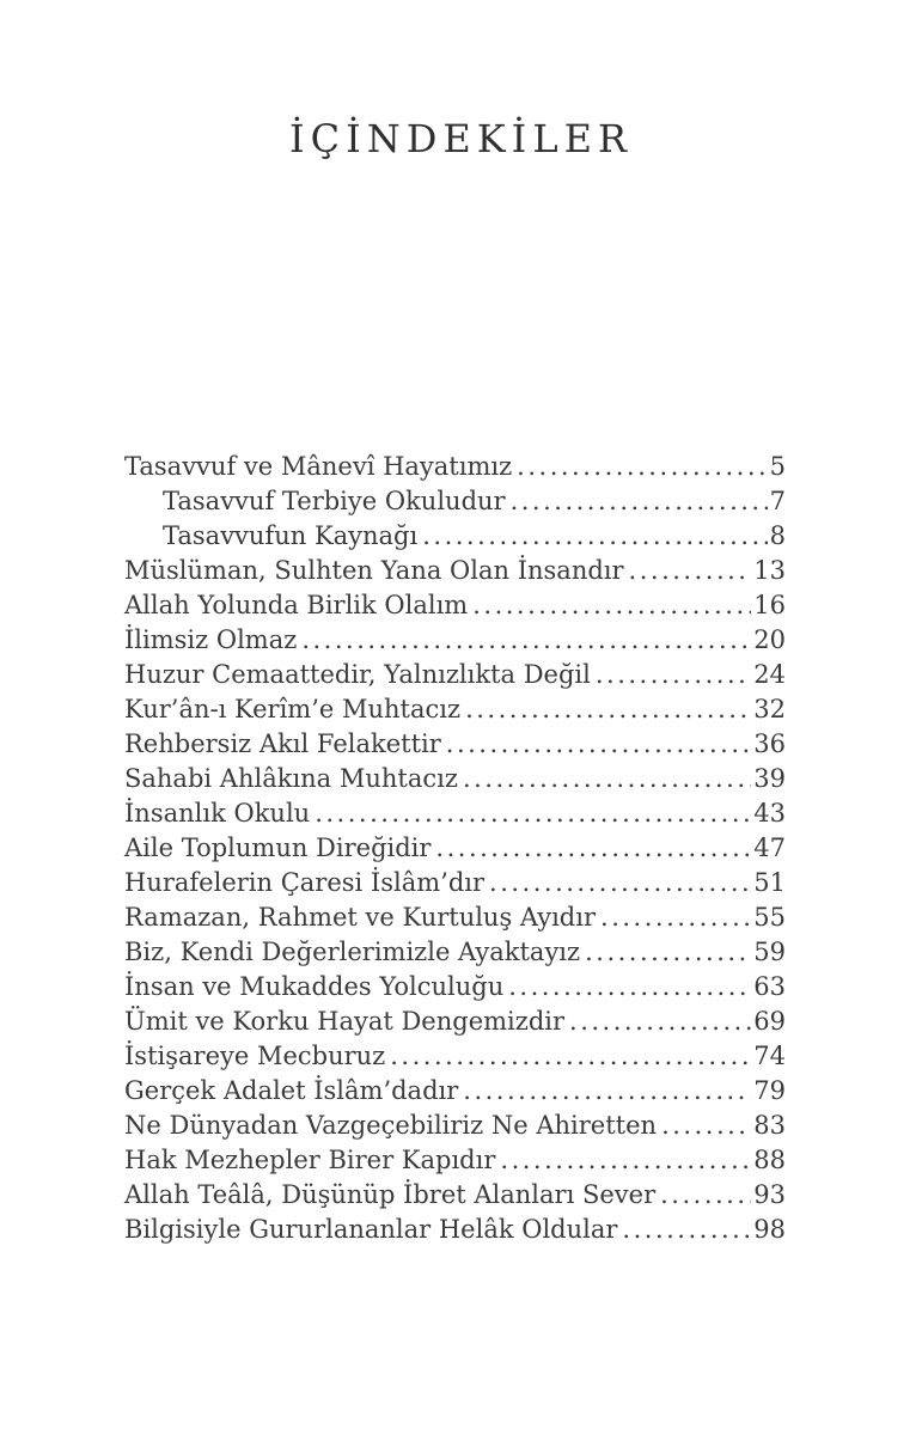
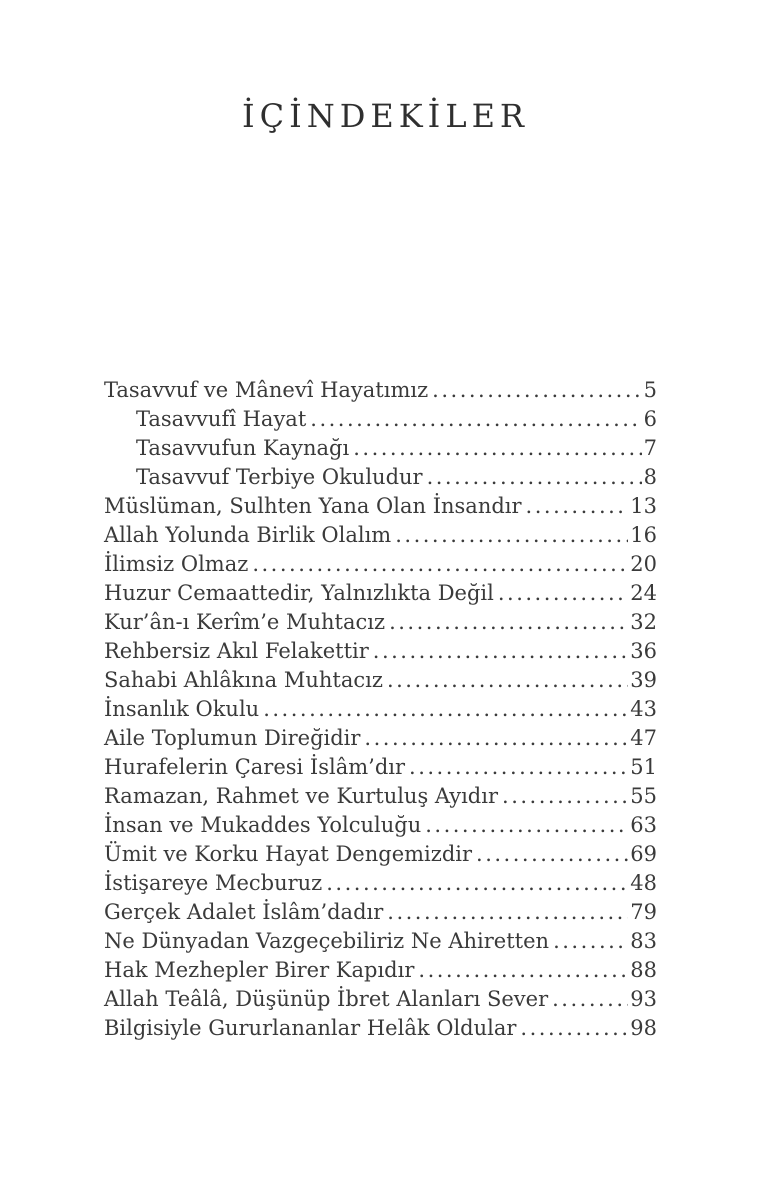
  İÇİNDEKİLER
  Tasavvuf ve Mânevî Hayatımız
  5
+ Tasavvufî Hayat
+ 6
- Tasavvuf Terbiye Okuludur
+ Tasavvufun Kaynağı
  7
- Tasavvufun Kaynağı
+ Tasavvuf Terbiye Okuludur
  8
  Müslüman, Sulhten Yana Olan İnsandır
  13
  Allah Yolunda Birlik Olalım
  16
  İlimsiz Olmaz
  20
  Huzur Cemaattedir, Yalnızlıkta Değil
  24
  Kur’ân-ı Kerîm’e Muhtacız
  32
  Rehbersiz Akıl Felakettir
  36
  Sahabi Ahlâkına Muhtacız
  39
  İnsanlık Okulu
  43
  Aile Toplumun Direğidir
  47
  Hurafelerin Çaresi İslâm’dır
  51
  Ramazan, Rahmet ve Kurtuluş Ayıdır
  55
- Biz, Kendi Değerlerimizle Ayaktayız
- 59
  İnsan ve Mukaddes Yolculuğu
  63
  Ümit ve Korku Hayat Dengemizdir
  69
  İstişareye Mecburuz
- 74
+ 48
  Gerçek Adalet İslâm’dadır
  79
  Ne Dünyadan Vazgeçebiliriz Ne Ahiretten
  83
  Hak Mezhepler Birer Kapıdır
  88
  Allah Teâlâ, Düşünüp İbret Alanları Sever
  93
  Bilgisiyle Gururlananlar Helâk Oldular
  98
